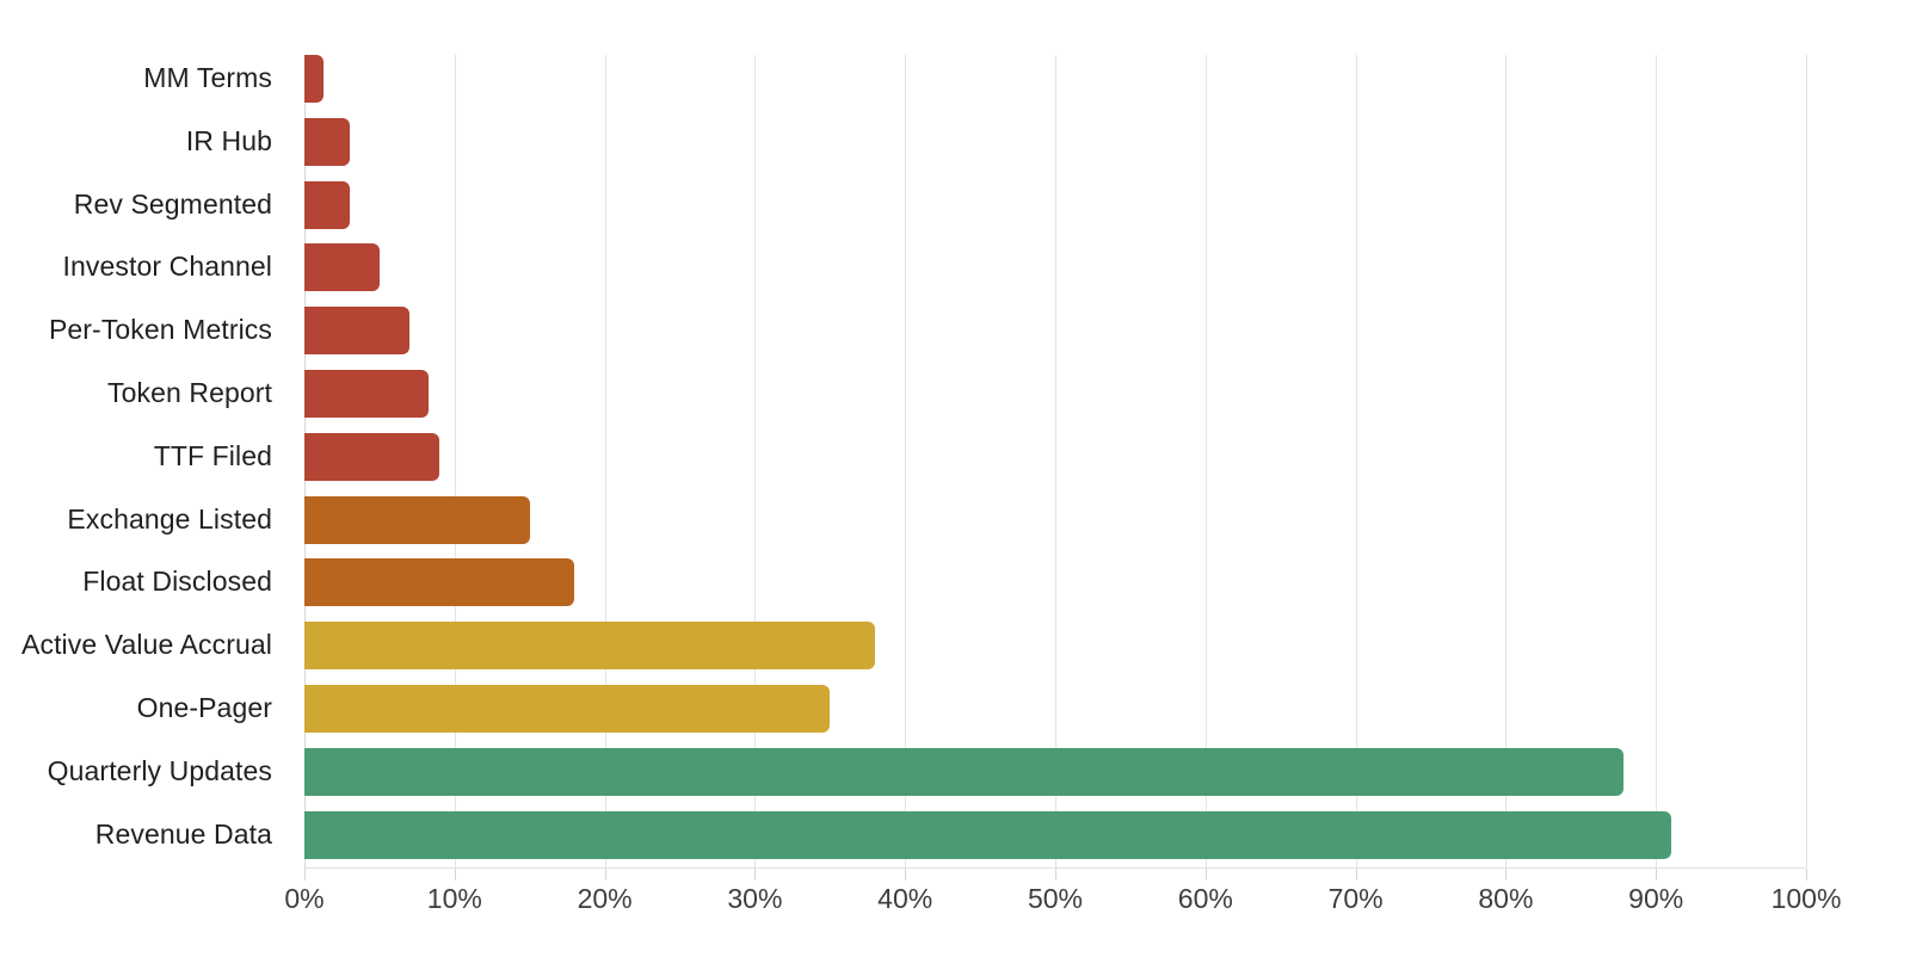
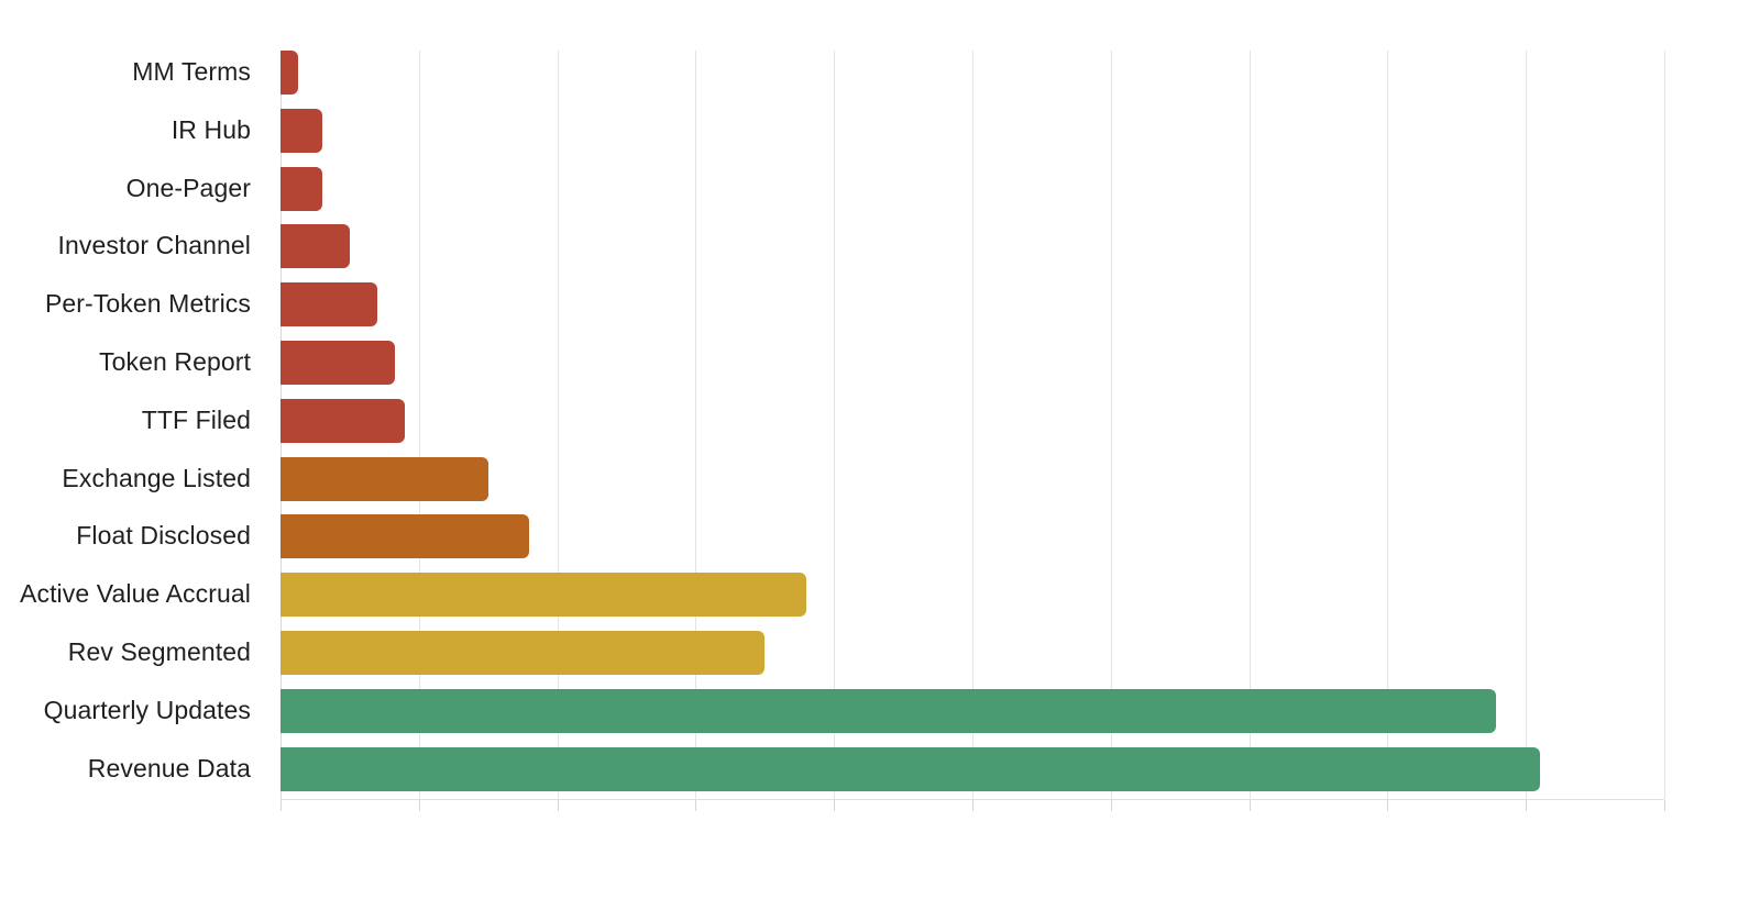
- 0%
- 10%
- 20%
- 30%
- 40%
- 50%
- 60%
- 70%
- 80%
- 90%
- 100%
  MM Terms
  IR Hub
- Rev Segmented
+ One-Pager
  Investor Channel
  Per-Token Metrics
  Token Report
  TTF Filed
  Exchange Listed
  Float Disclosed
  Active Value Accrual
- One-Pager
+ Rev Segmented
  Quarterly Updates
  Revenue Data
